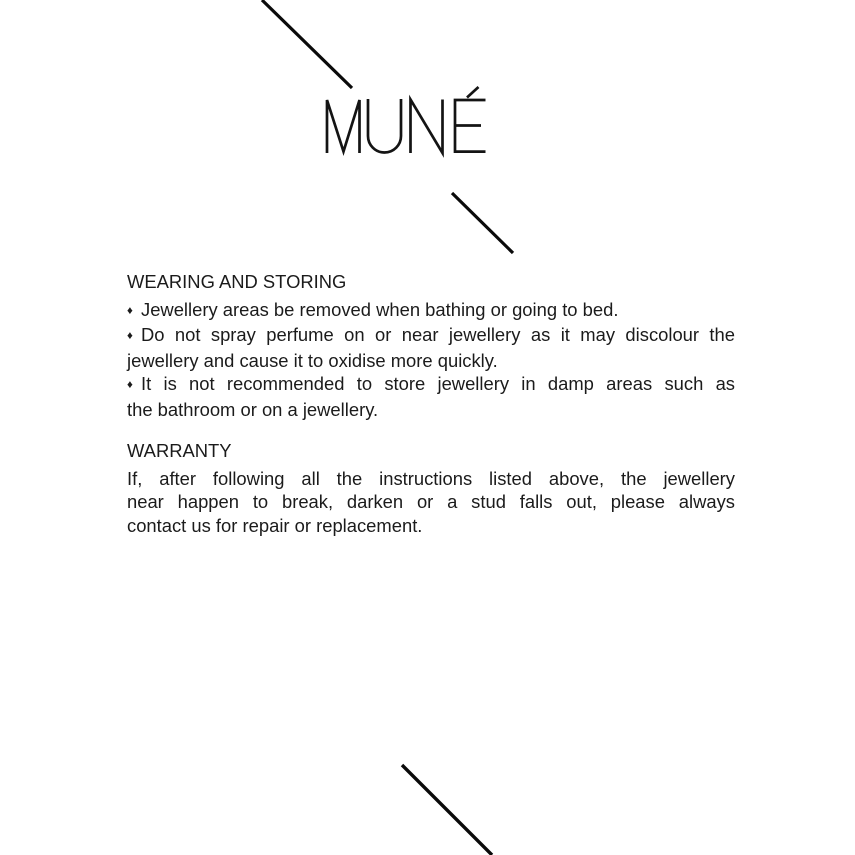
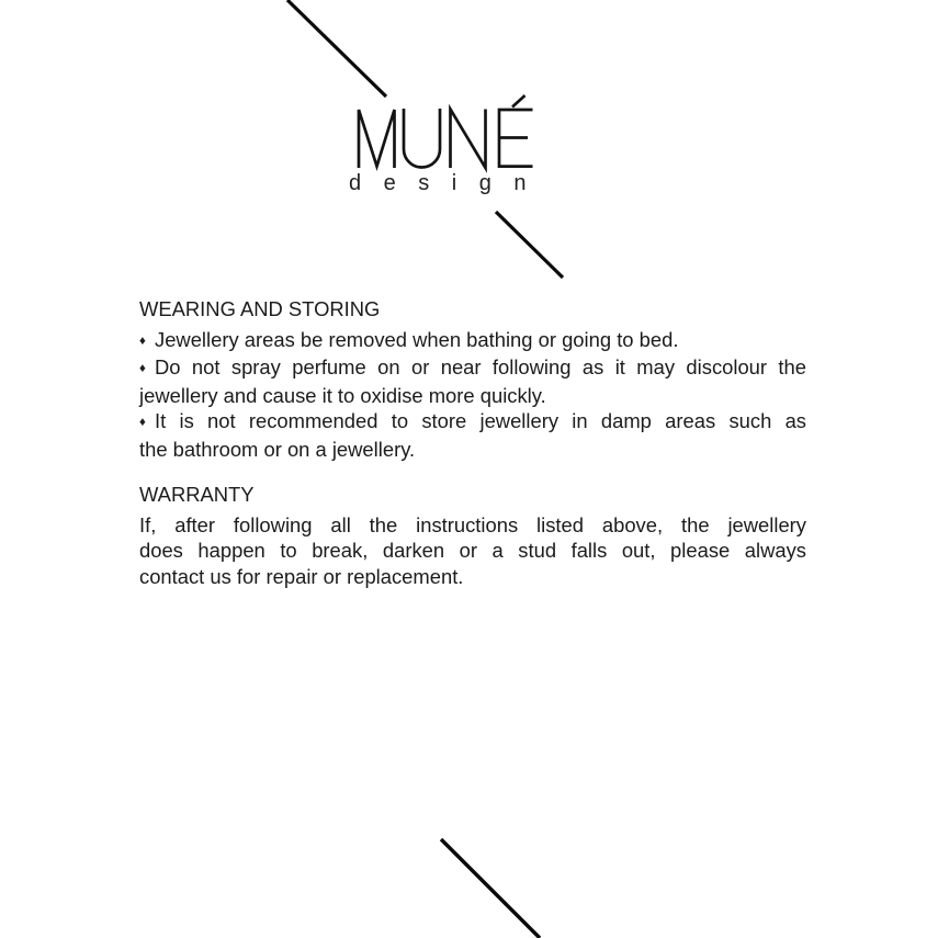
+ design
  WEARING AND STORING
  ♦ Jewellery areas be removed when bathing or going to bed.
- ♦ Do not spray perfume on or near jewellery as it may discolour the
+ ♦ Do not spray perfume on or near following as it may discolour the
  jewellery and cause it to oxidise more quickly.
  ♦ It is not recommended to store jewellery in damp areas such as
  the bathroom or on a jewellery.
  WARRANTY
  If, after following all the instructions listed above, the jewellery
- near happen to break, darken or a stud falls out, please always
+ does happen to break, darken or a stud falls out, please always
  contact us for repair or replacement.
